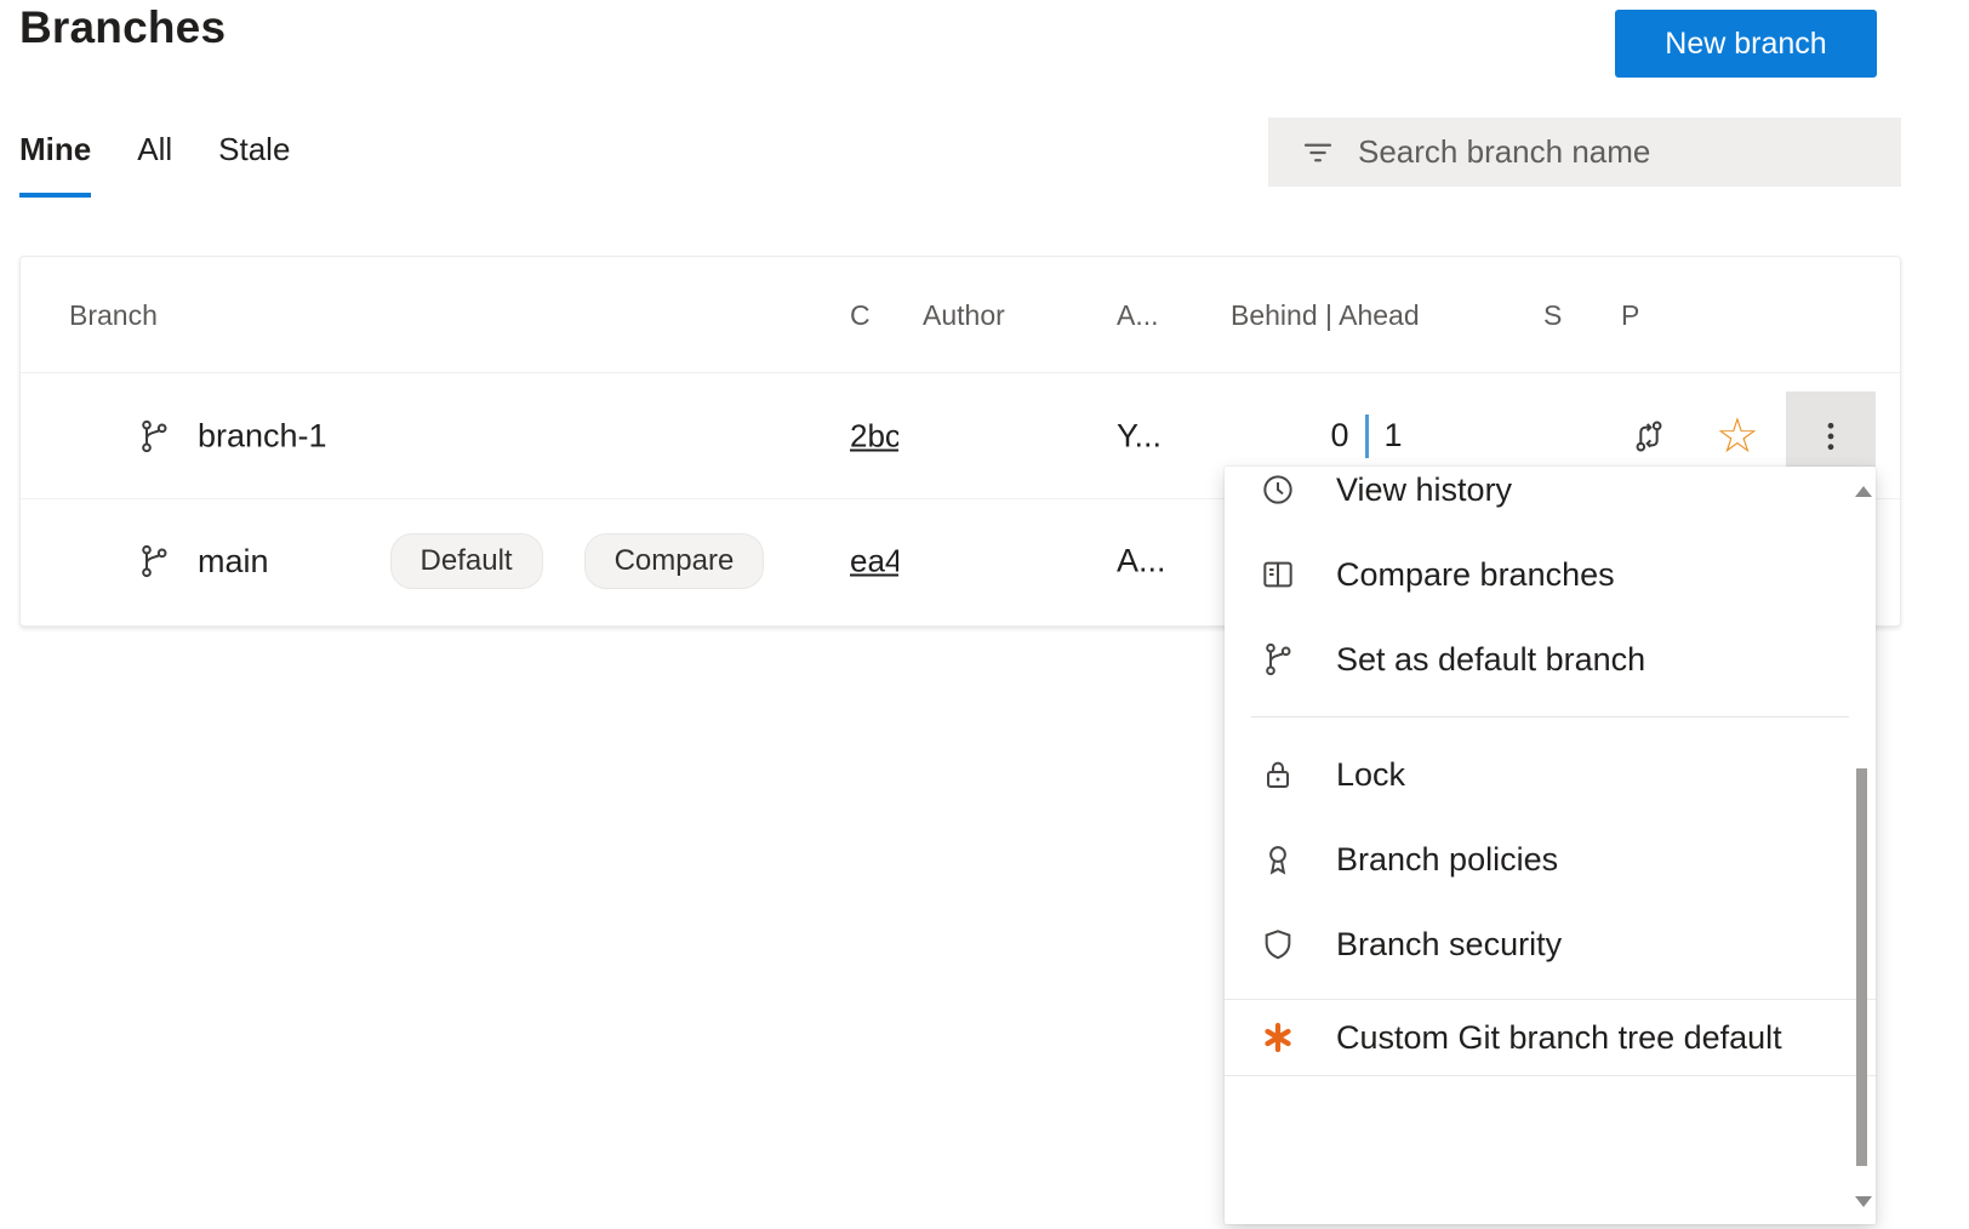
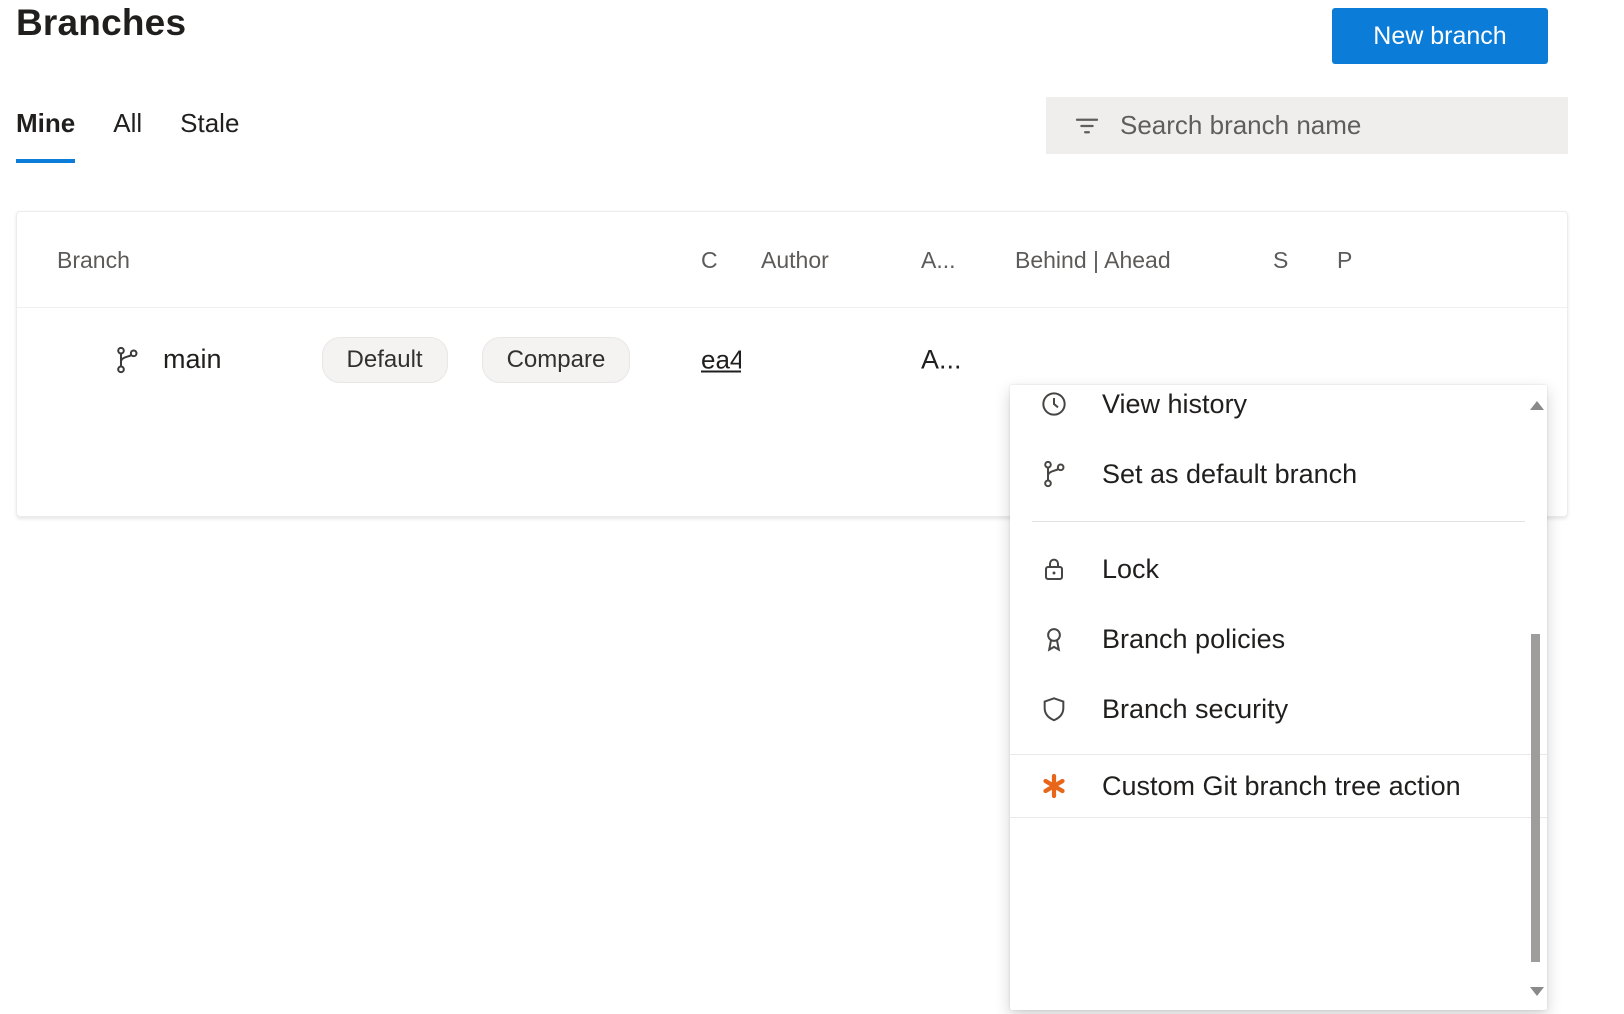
  Branches
  New branch
  Mine
  All
  Stale
  Search branch name
  Branch
  C
  Author
  A...
  Behind | Ahead
  S
  P
- branch-1
- 2bc
- Y...
- 0
- 1
- ☆
  main
  Default
  Compare
  ea4
  A...
  View history
- Compare branches
  Set as default branch
  Lock
  Branch policies
  Branch security
- Custom Git branch tree default
+ Custom Git branch tree action
